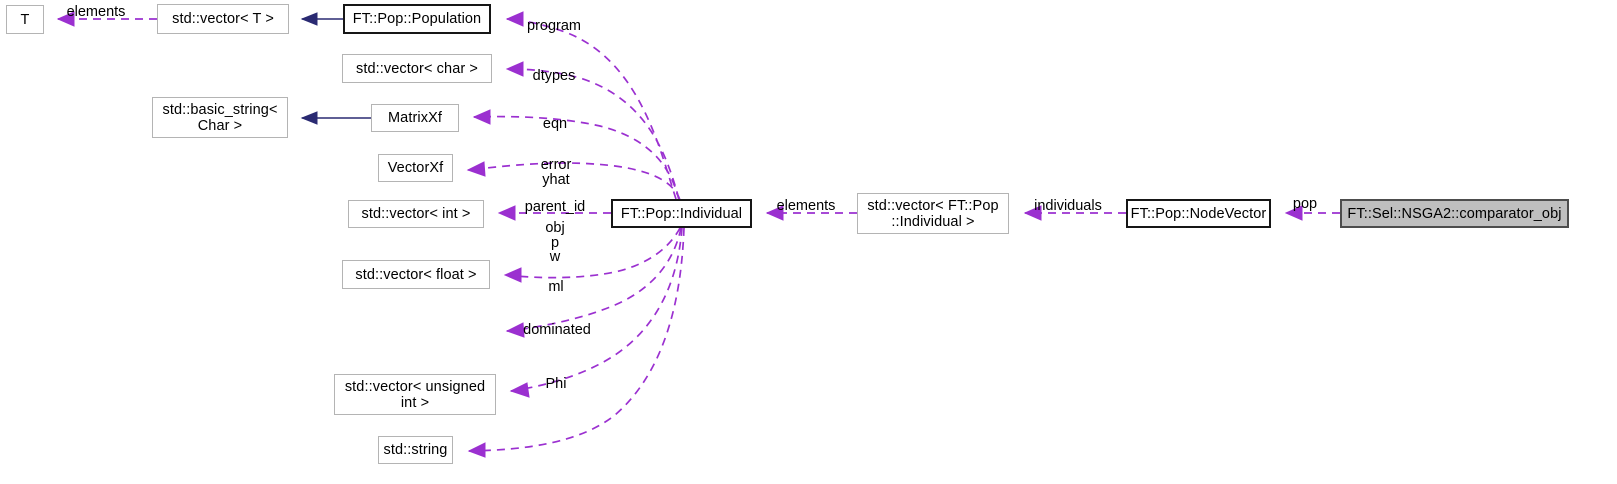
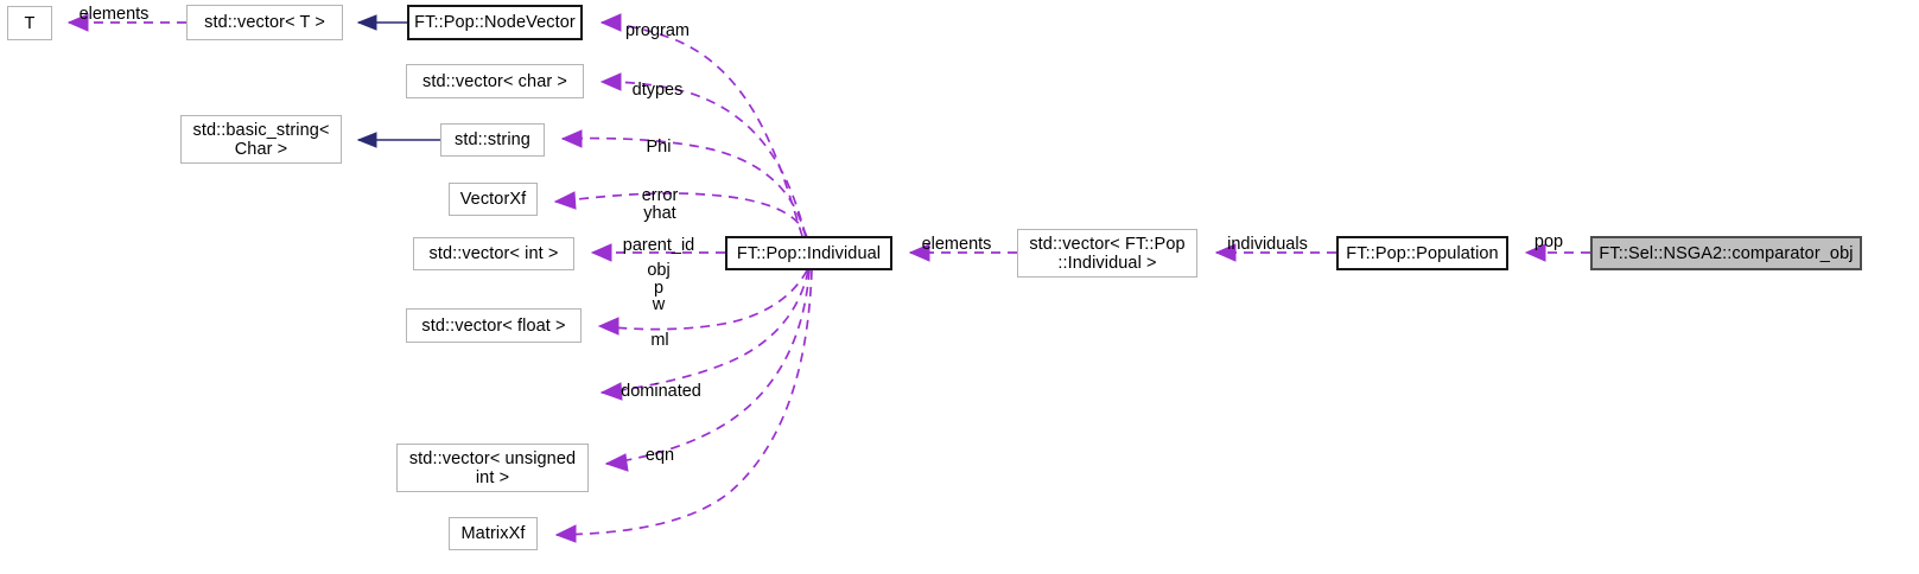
  T
  std::vector< T >
- FT::Pop::Population
+ FT::Pop::NodeVector
  std::vector< char >
  std::basic_string<
  Char >
- MatrixXf
+ std::string
  VectorXf
  std::vector< int >
  std::vector< float >
  std::vector< unsigned
  int >
- std::string
+ MatrixXf
  FT::Pop::Individual
  std::vector< FT::Pop
  ::Individual >
- FT::Pop::NodeVector
+ FT::Pop::Population
  FT::Sel::NSGA2::comparator_obj
  elements
  program
  dtypes
- eqn
+ Phi
  error
  yhat
  parent_id
  obj
  p
  w
  ml
  dominated
- Phi
+ eqn
  elements
  individuals
  pop
